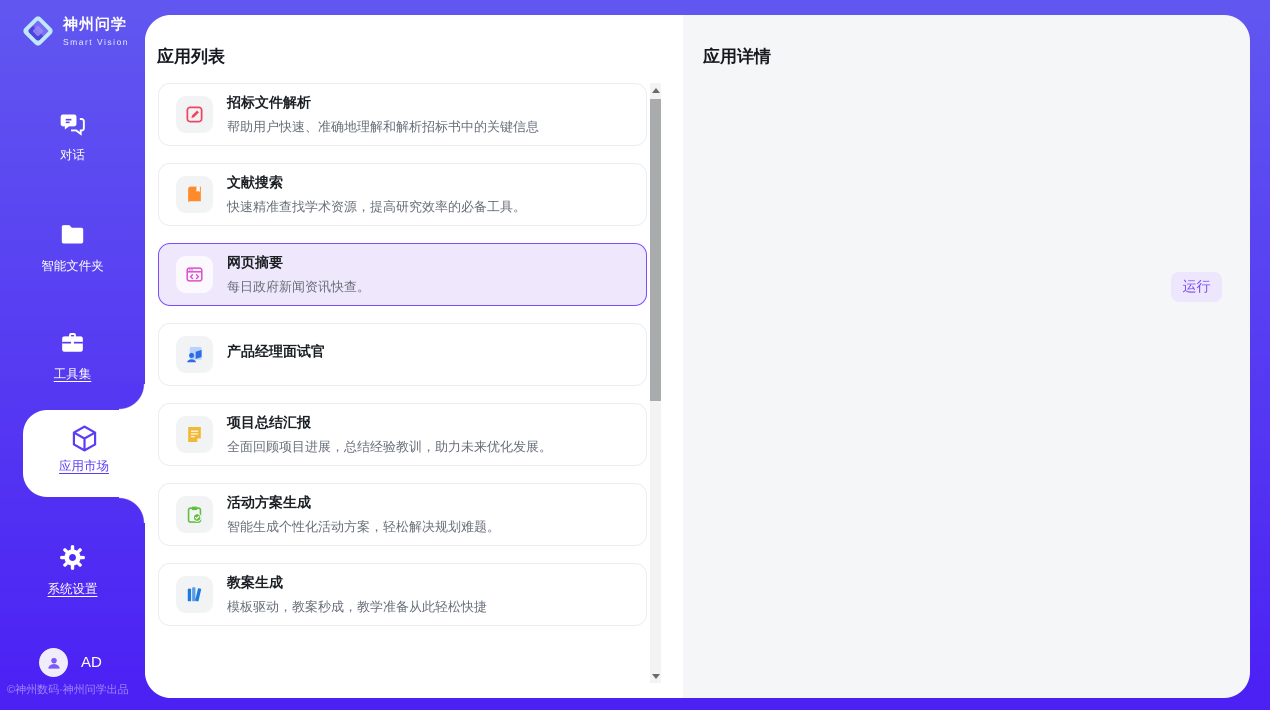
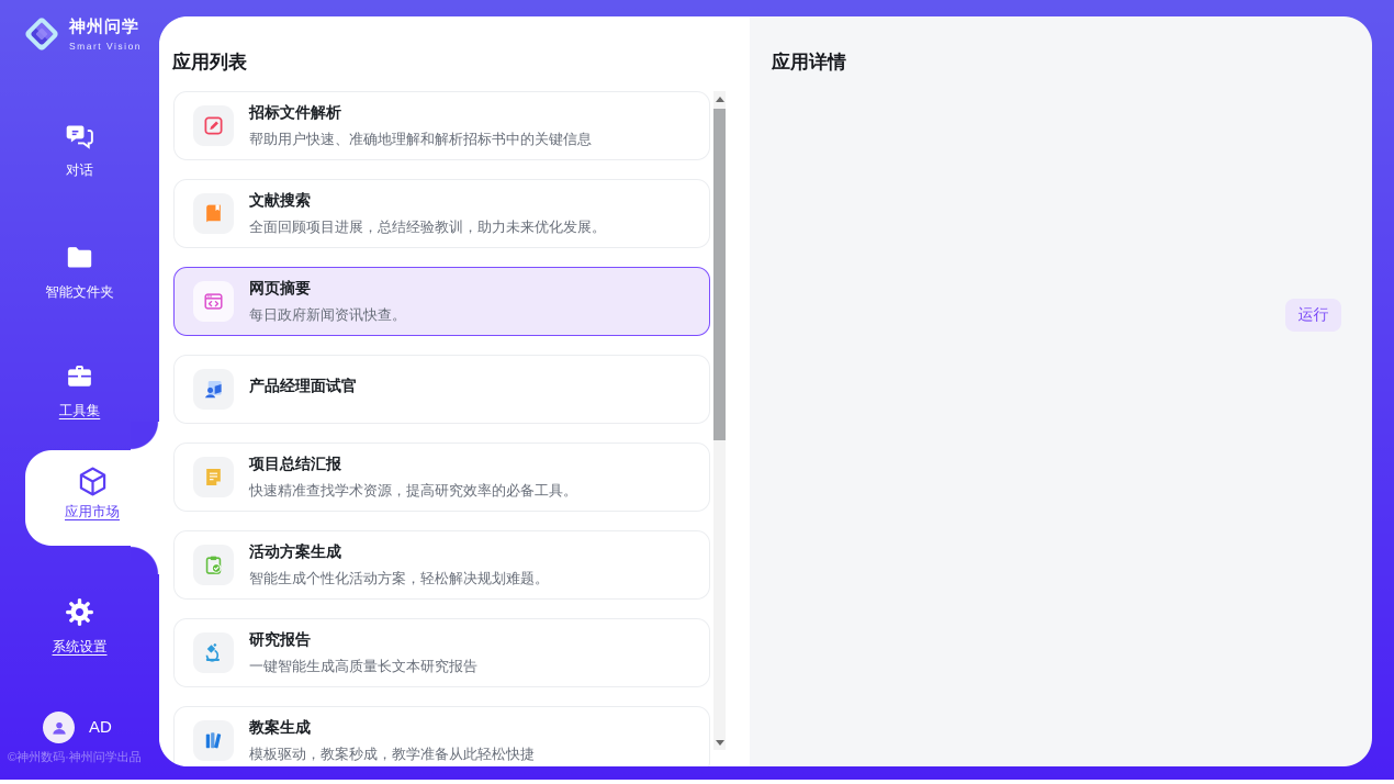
  神州问学
  Smart Vision
  对话
  智能文件夹
  工具集
  应用市场
  系统设置
  AD
  ©神州数码·神州问学出品
  应用列表
  招标文件解析
  帮助用户快速、准确地理解和解析招标书中的关键信息
  文献搜索
- 快速精准查找学术资源，提高研究效率的必备工具。
+ 全面回顾项目进展，总结经验教训，助力未来优化发展。
  网页摘要
  每日政府新闻资讯快查。
  产品经理面试官
  项目总结汇报
- 全面回顾项目进展，总结经验教训，助力未来优化发展。
+ 快速精准查找学术资源，提高研究效率的必备工具。
  活动方案生成
  智能生成个性化活动方案，轻松解决规划难题。
+ 研究报告
+ 一键智能生成高质量长文本研究报告
  教案生成
  模板驱动，教案秒成，教学准备从此轻松快捷
  应用详情
  运行
